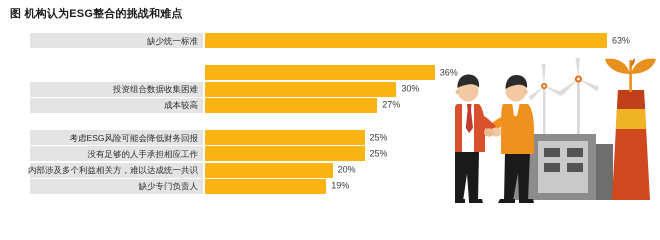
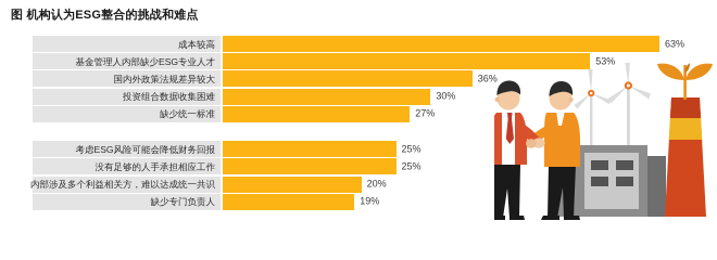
  图 机构认为ESG整合的挑战和难点
- 缺少统一标准
+ 成本较高
  63%
+ 基金管理人内部缺少ESG专业人才
+ 53%
+ 国内外政策法规差异较大
  36%
  投资组合数据收集困难
  30%
- 成本较高
+ 缺少统一标准
  27%
  考虑ESG风险可能会降低财务回报
  25%
  没有足够的人手承担相应工作
  25%
  内部涉及多个利益相关方，难以达成统一共识
  20%
  缺少专门负责人
  19%
